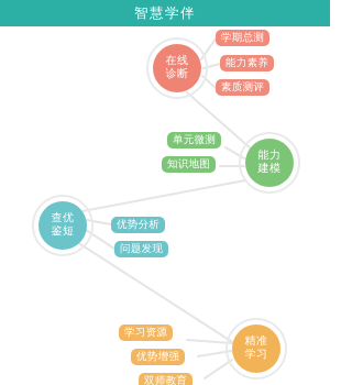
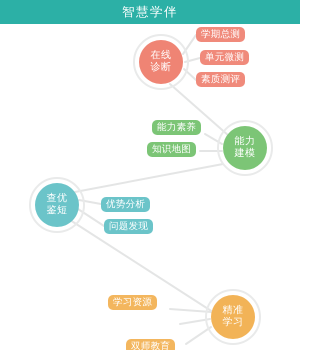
  智慧学伴
  在线
  诊断
  学期总测
- 能力素养
+ 单元微测
  素质测评
  能力
  建模
- 单元微测
+ 能力素养
  知识地图
  查优
  鉴短
  优势分析
  问题发现
  精准
  学习
  学习资源
- 优势增强
  双师教育
